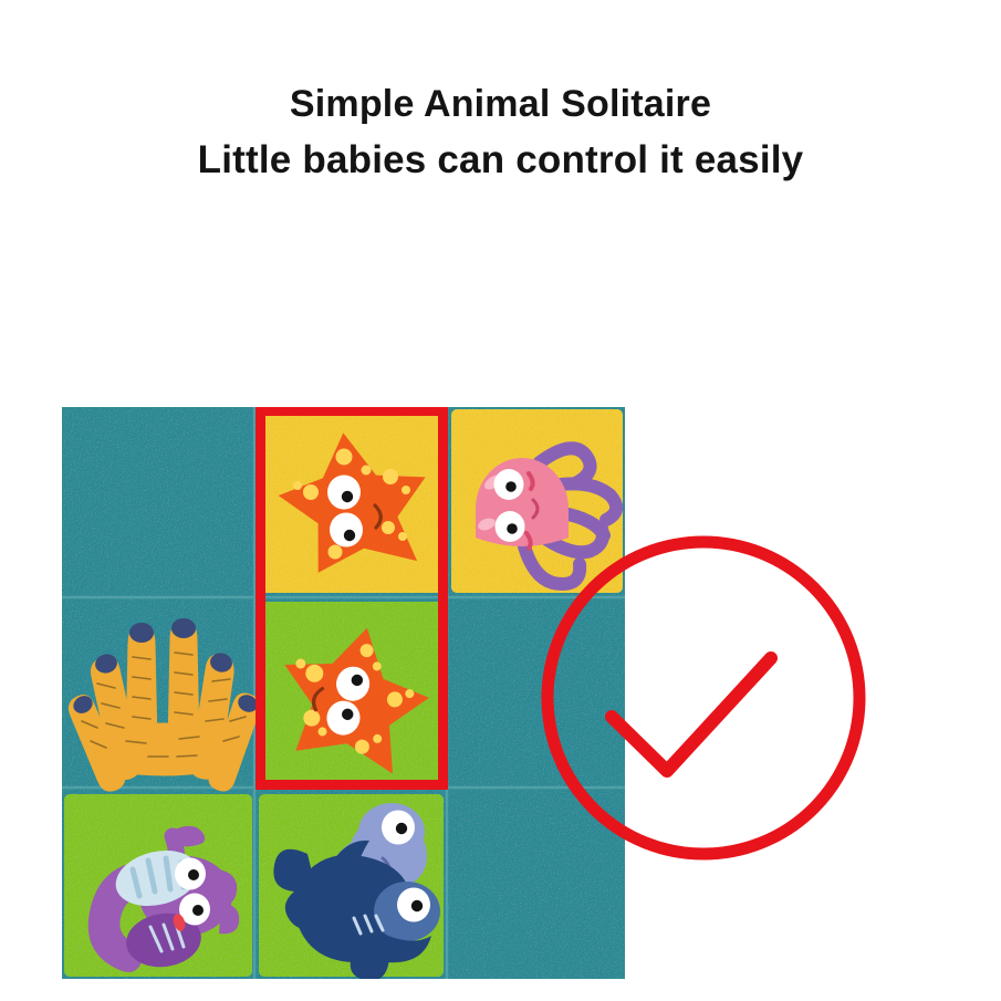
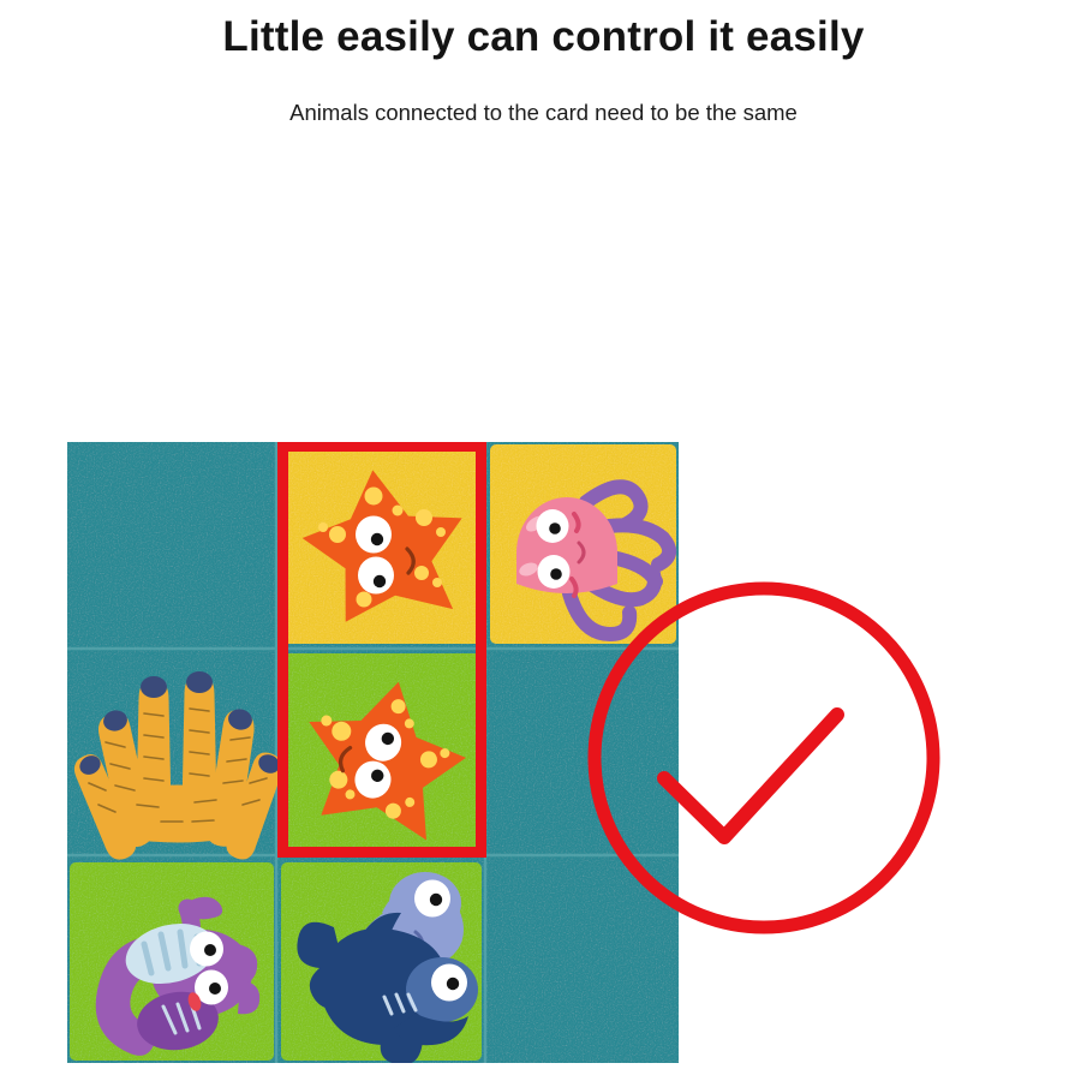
- Simple Animal Solitaire
- Little babies can control it easily
+ Little easily can control it easily
+ Animals connected to the card need to be the same
